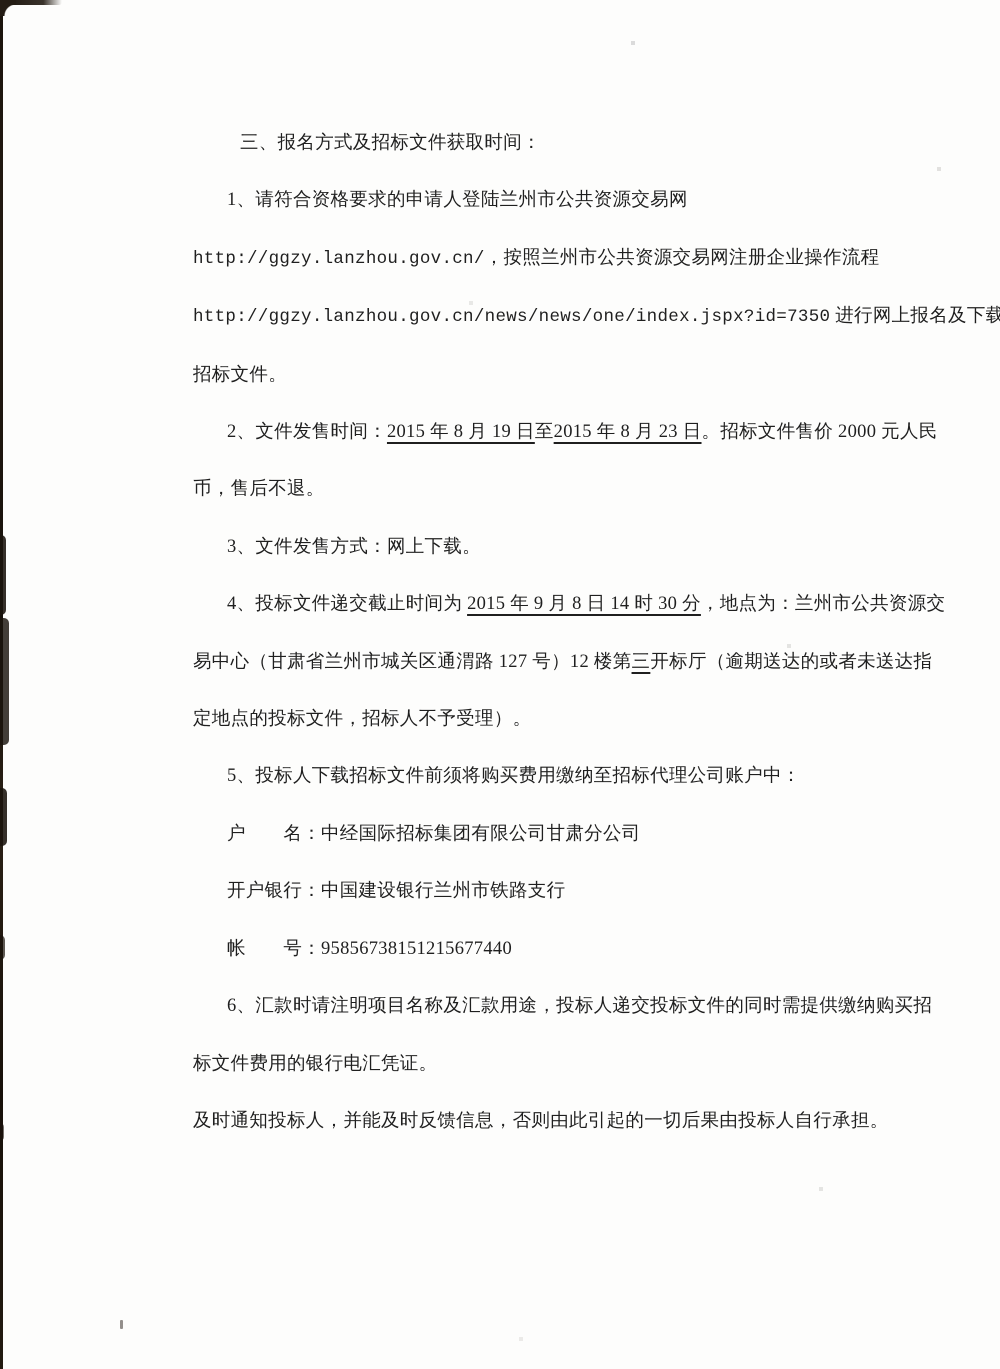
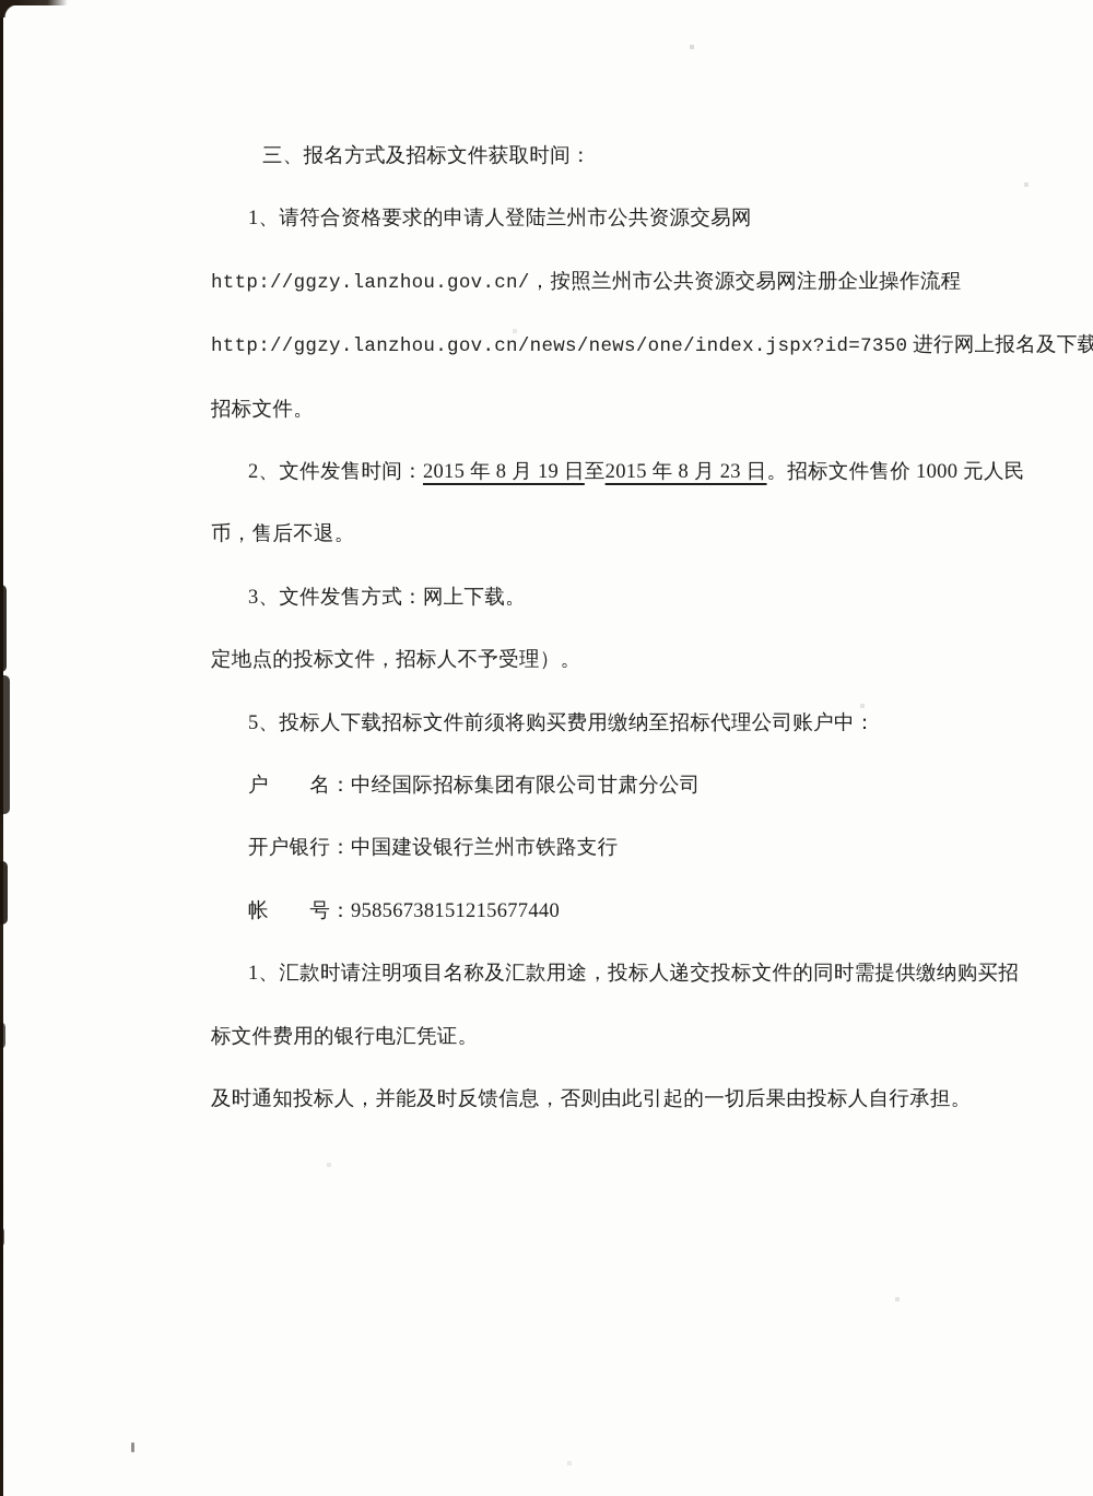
  三、报名方式及招标文件获取时间：
  1、请符合资格要求的申请人登陆兰州市公共资源交易网
  http://ggzy.lanzhou.gov.cn/，按照兰州市公共资源交易网注册企业操作流程
  http://ggzy.lanzhou.gov.cn/news/news/one/index.jspx?id=7350 进行网上报名及下载
  招标文件。
- 2、文件发售时间：2015 年 8 月 19 日至2015 年 8 月 23 日。招标文件售价 2000 元人民
+ 2、文件发售时间：2015 年 8 月 19 日至2015 年 8 月 23 日。招标文件售价 1000 元人民
  币，售后不退。
  3、文件发售方式：网上下载。
- 4、投标文件递交截止时间为 2015 年 9 月 8 日 14 时 30 分，地点为：兰州市公共资源交
- 易中心（甘肃省兰州市城关区通渭路 127 号）12 楼第三开标厅（逾期送达的或者未送达指
  定地点的投标文件，招标人不予受理）。
  5、投标人下载招标文件前须将购买费用缴纳至招标代理公司账户中：
  户 名：中经国际招标集团有限公司甘肃分公司
  开户银行：中国建设银行兰州市铁路支行
  帐 号：95856738151215677440
- 6、汇款时请注明项目名称及汇款用途，投标人递交投标文件的同时需提供缴纳购买招
+ 1、汇款时请注明项目名称及汇款用途，投标人递交投标文件的同时需提供缴纳购买招
  标文件费用的银行电汇凭证。
  及时通知投标人，并能及时反馈信息，否则由此引起的一切后果由投标人自行承担。
